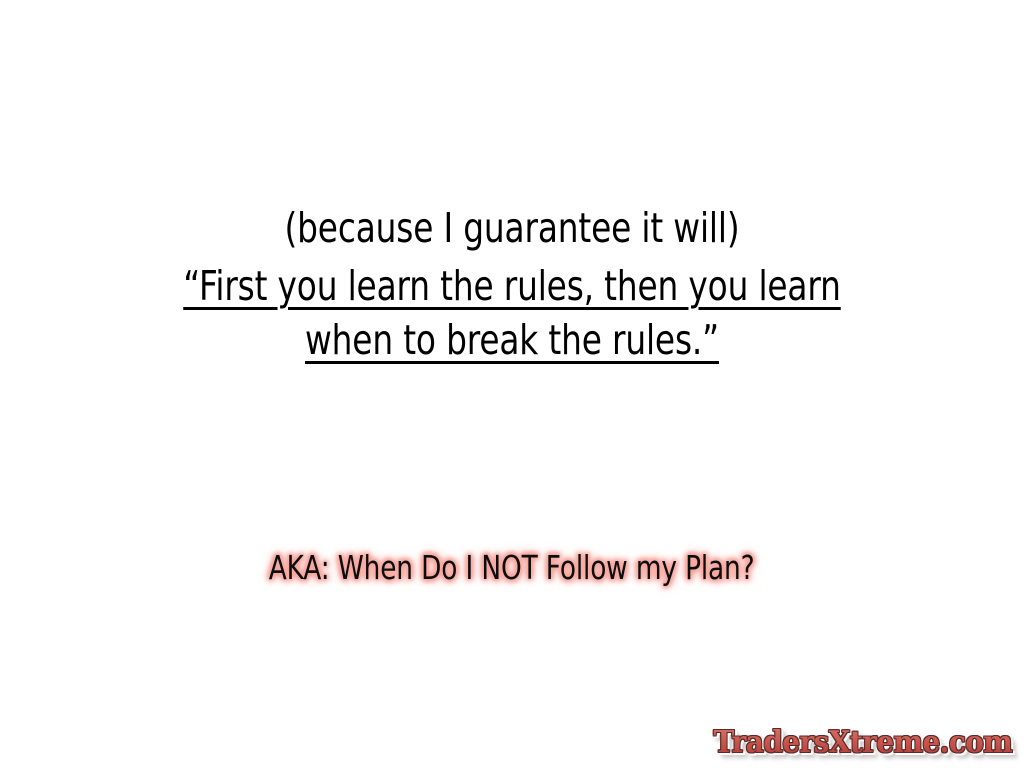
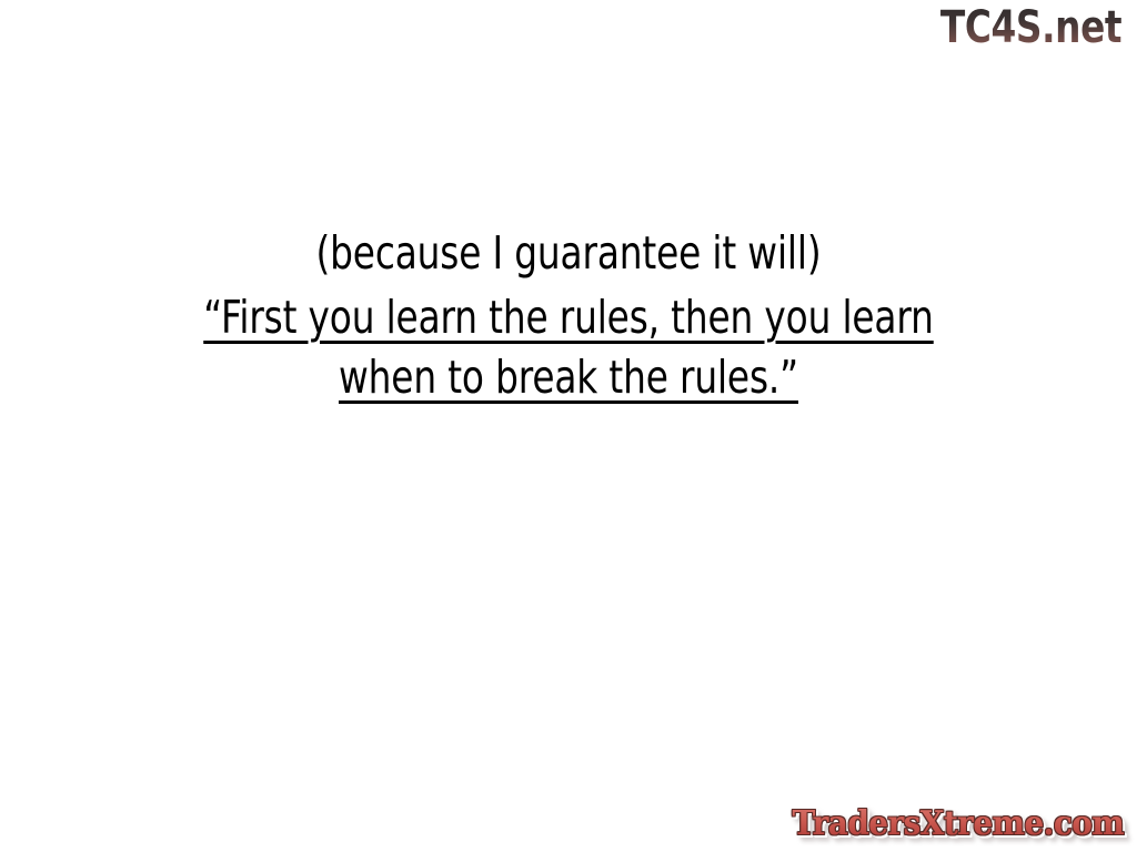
+ TC4S.net
  (because I guarantee it will)
  “First you learn the rules, then you learn
  when to break the rules.”
- AKA: When Do I NOT Follow my Plan?
  TradersXtreme.com
